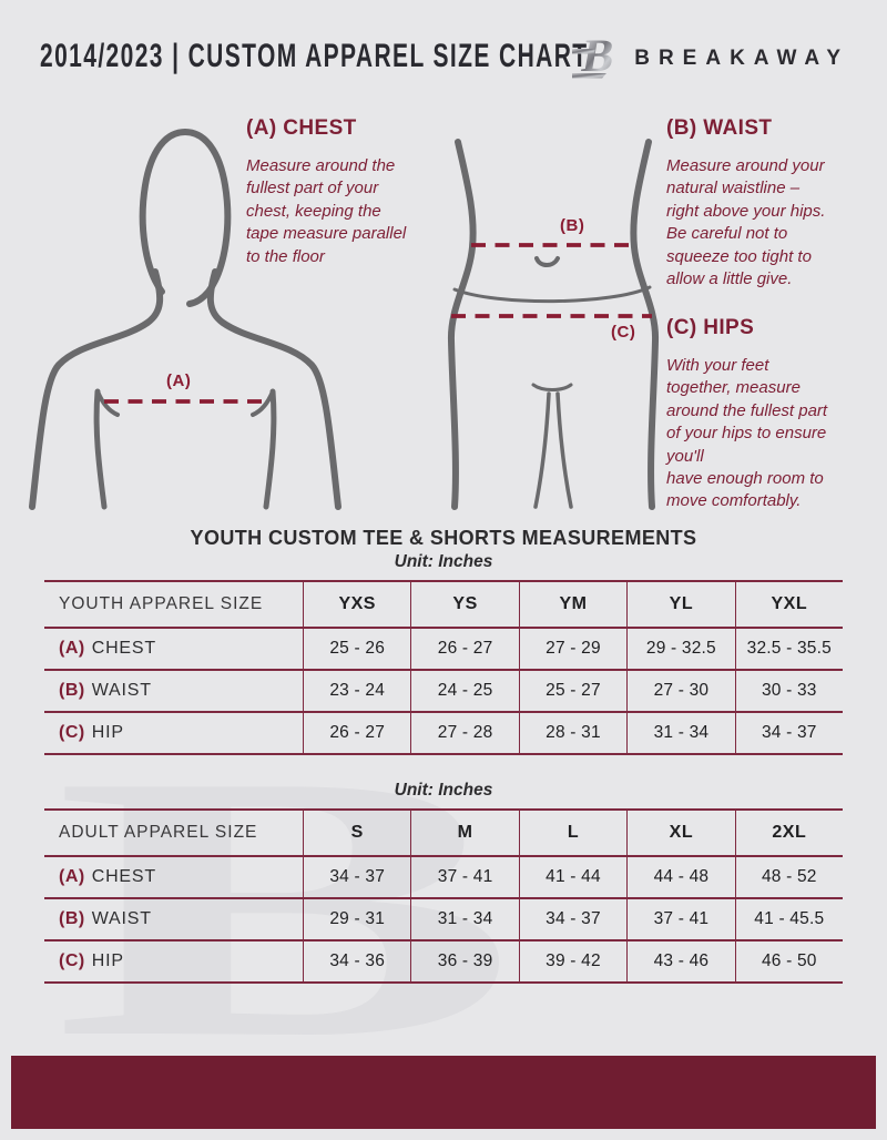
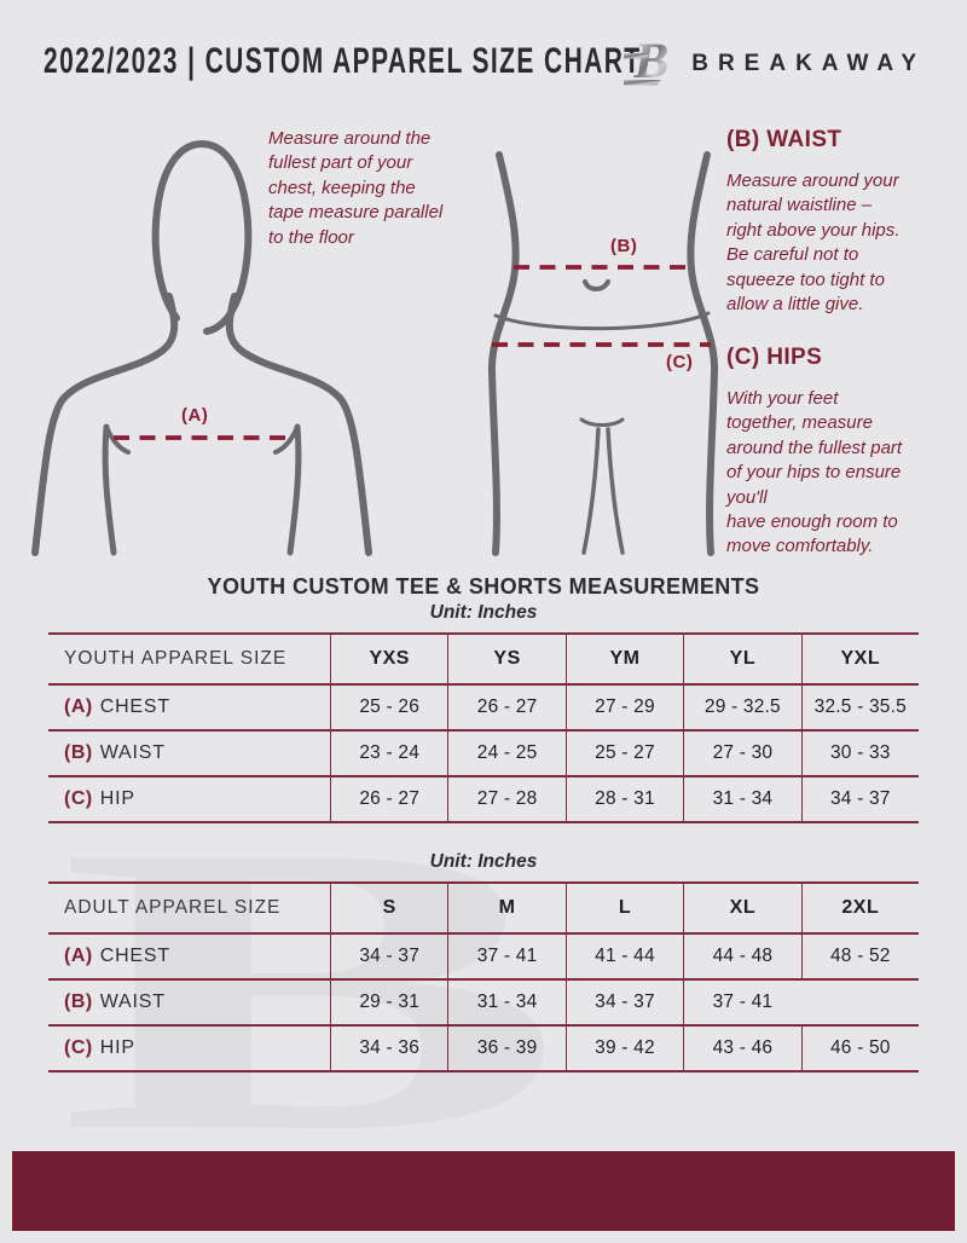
  B
- 2014/2023 | CUSTOM APPAREL SIZE CHART
+ 2022/2023 | CUSTOM APPAREL SIZE CHART
  BREAKAWAY
  (A)
  (B)
  (C)
- (A) CHEST
  Measure around the
  fullest part of your
  chest, keeping the
  tape measure parallel
  to the floor
  (B) WAIST
  Measure around your
  natural waistline –
  right above your hips.
  Be careful not to
  squeeze too tight to
  allow a little give.
  (C) HIPS
  With your feet
  together, measure
  around the fullest part
  of your hips to ensure
  you'll
  have enough room to
  move comfortably.
  YOUTH CUSTOM TEE & SHORTS MEASUREMENTS
  Unit: Inches
  YOUTH APPAREL SIZE
  YXS
  YS
  YM
  YL
  YXL
  (A)
  CHEST
  25 - 26
  26 - 27
  27 - 29
  29 - 32.5
  32.5 - 35.5
  (B)
  WAIST
  23 - 24
  24 - 25
  25 - 27
  27 - 30
  30 - 33
  (C)
  HIP
  26 - 27
  27 - 28
  28 - 31
  31 - 34
  34 - 37
  Unit: Inches
  ADULT APPAREL SIZE
  S
  M
  L
  XL
  2XL
  (A)
  CHEST
  34 - 37
  37 - 41
  41 - 44
  44 - 48
  48 - 52
  (B)
  WAIST
  29 - 31
  31 - 34
  34 - 37
  37 - 41
- 41 - 45.5
  (C)
  HIP
  34 - 36
  36 - 39
  39 - 42
  43 - 46
  46 - 50
